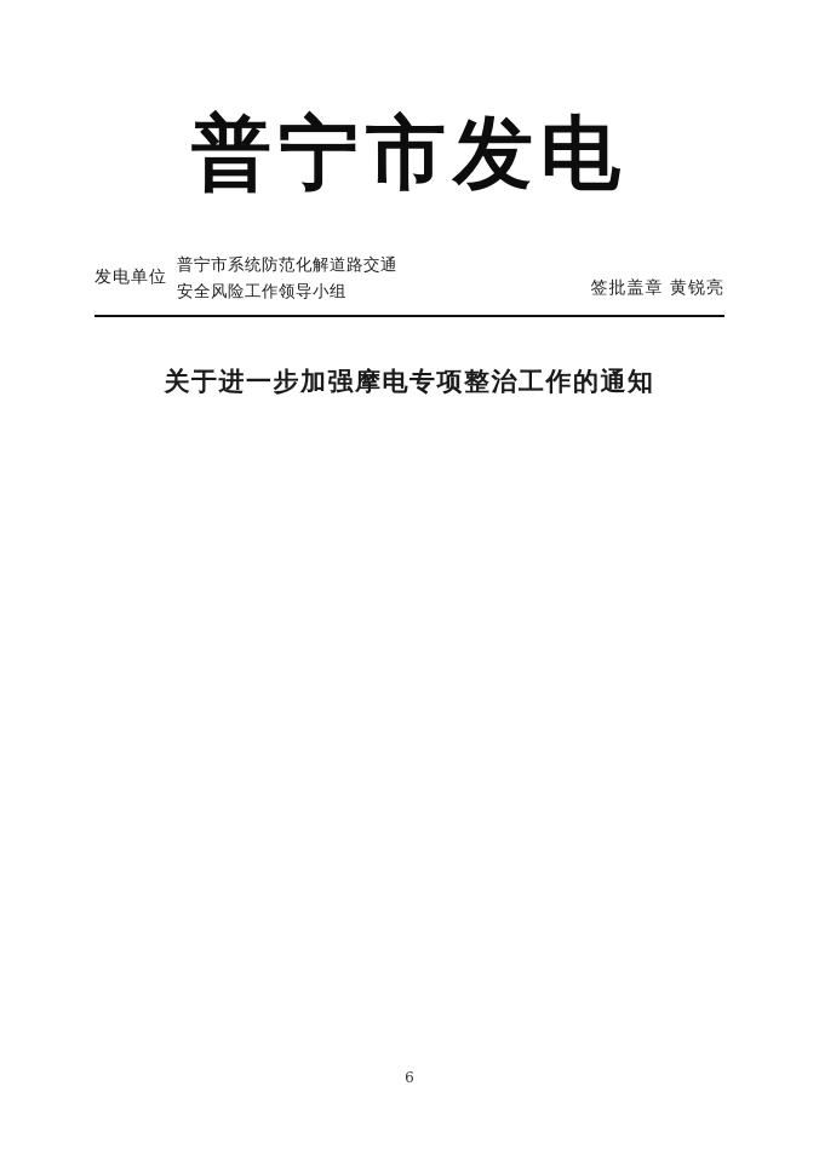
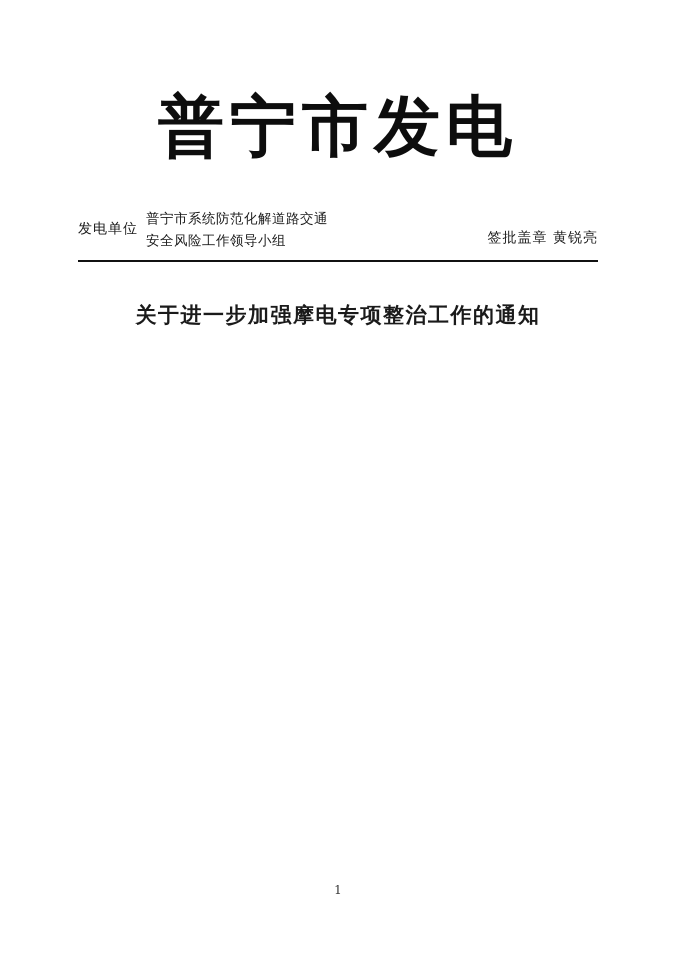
  普宁市发电
  发电单位
  普宁市系统防范化解道路交通
  安全风险工作领导小组
  签批盖章 黄锐亮
  关于进一步加强摩电专项整治工作的通知
- 6
+ 1
